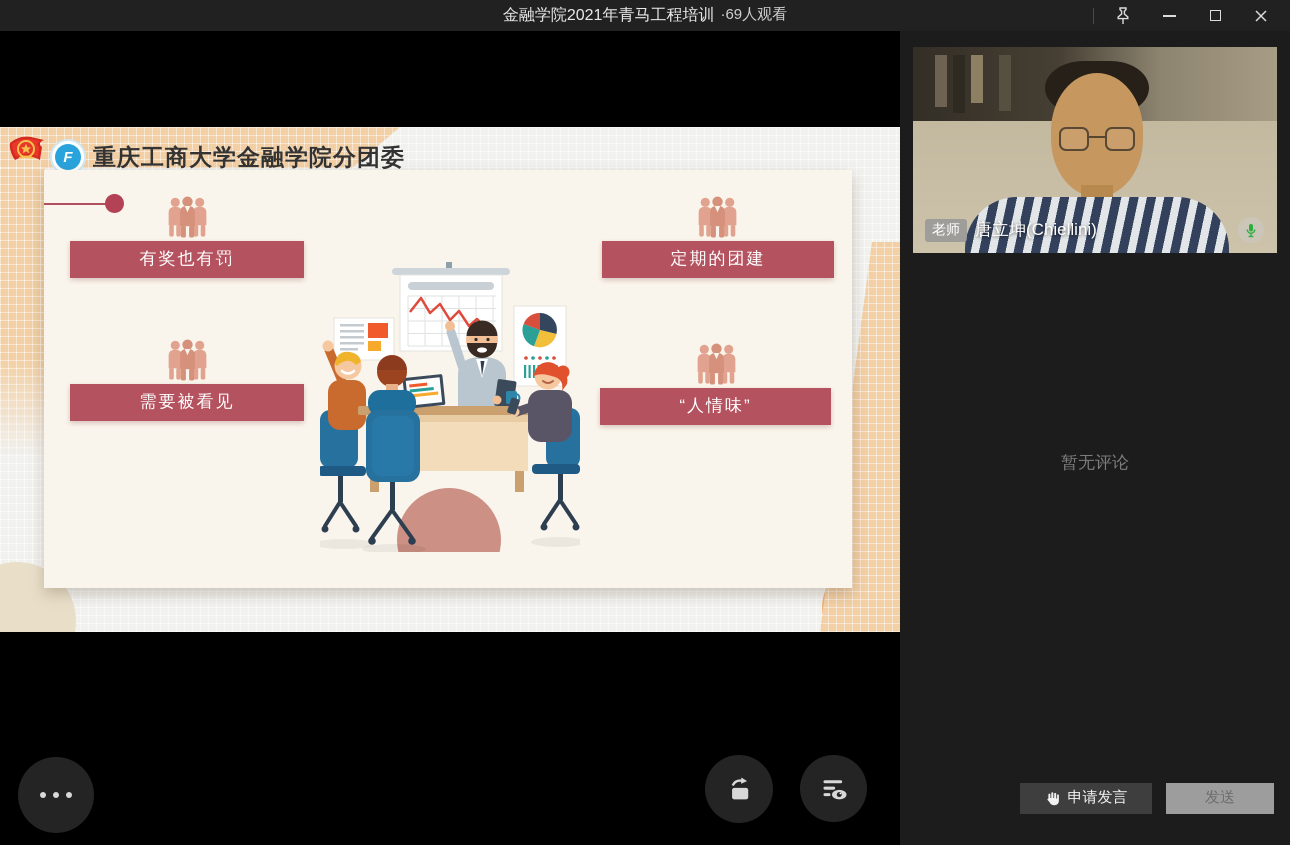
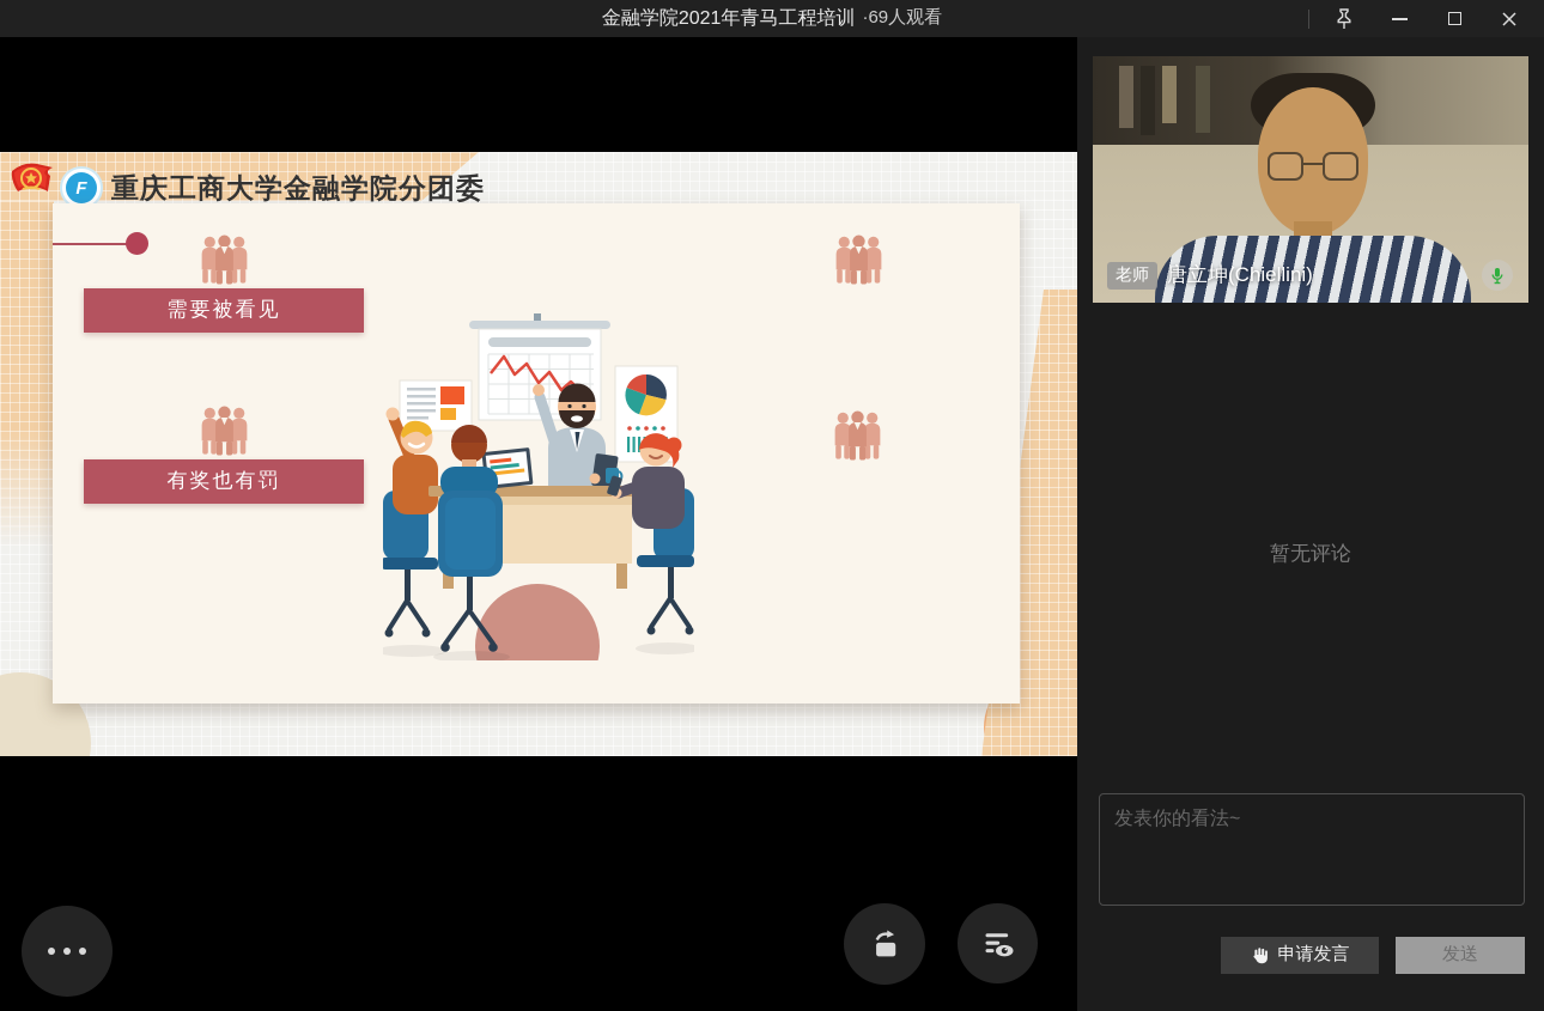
  金融学院2021年青马工程培训
  ·69人观看
  F
  重庆工商大学金融学院分团委
- 有奖也有罚
+ 需要被看见
- 定期的团建
- 需要被看见
+ 有奖也有罚
- “人情味”
  老师
  唐立坤(Chiellini)
  暂无评论
+ 发表你的看法~
  申请发言
  发送
